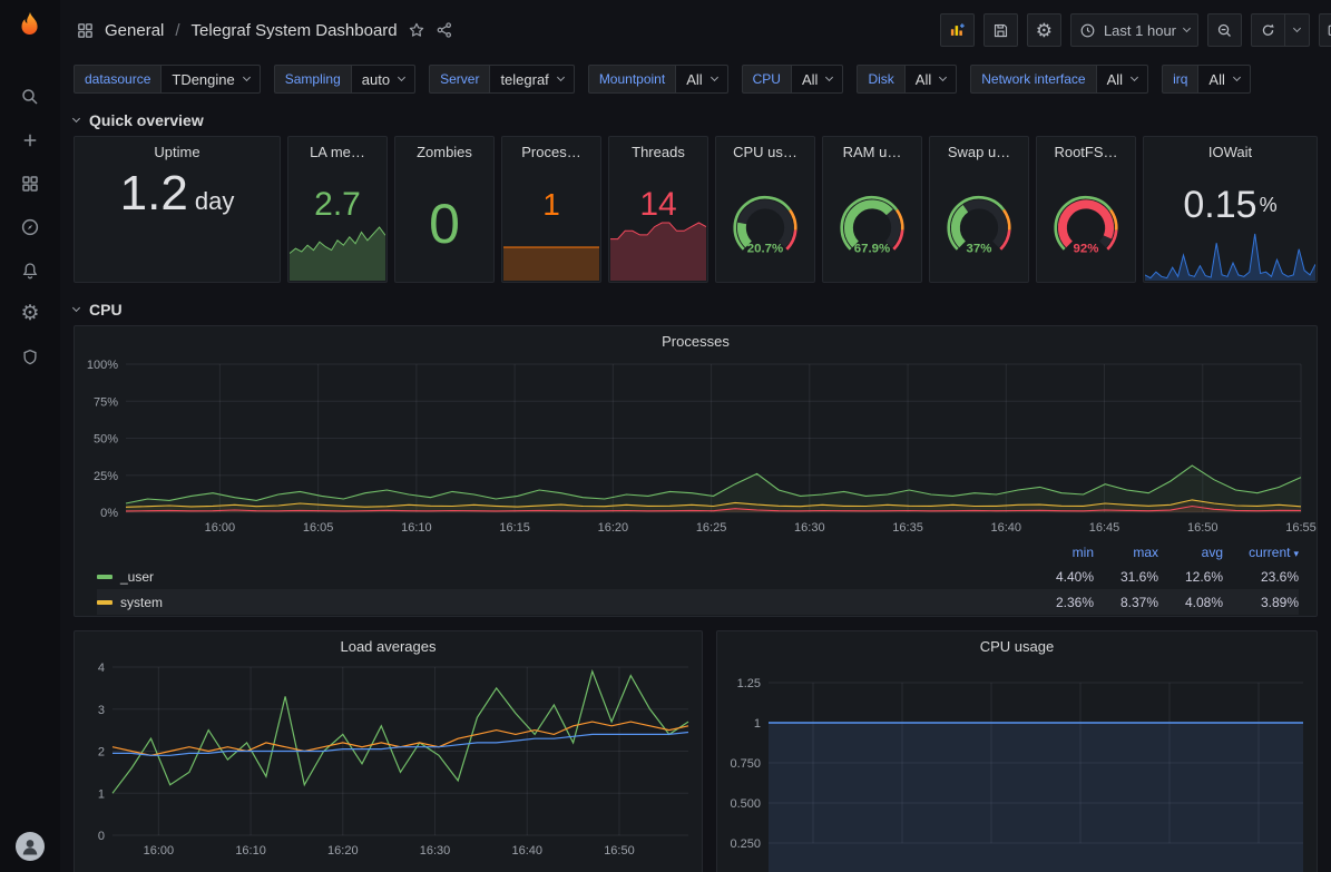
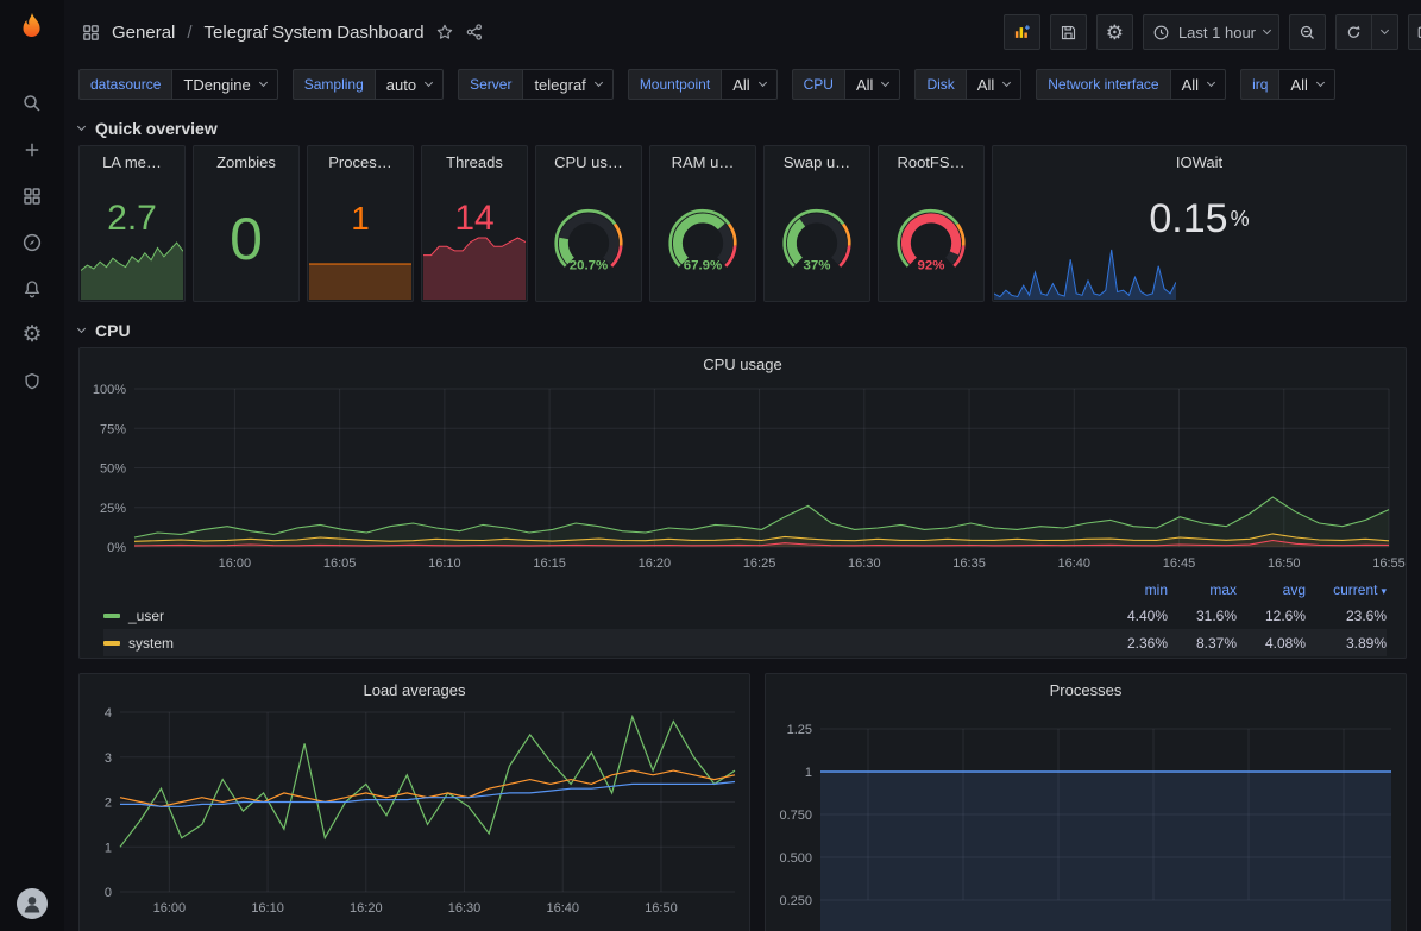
  ⚙
  General
  /
  Telegraf System Dashboard
  ⚙
  Last 1 hour
  datasource
  TDengine
  Sampling
  auto
  Server
  telegraf
  Mountpoint
  All
  CPU
  All
  Disk
  All
  Network interface
  All
  irq
  All
  Quick overview
- Uptime
- 1.2
- day
  LA me…
  2.7
  Zombies
  0
  Proces…
  1
  Threads
  14
  CPU us…
  20.7%
  RAM u…
  67.9%
  Swap u…
  37%
  RootFS…
  92%
  IOWait
  0.15
  %
  CPU
- Processes
+ CPU usage
  100%
  75%
  50%
  25%
  0%
  16:00
  16:05
  16:10
  16:15
  16:20
  16:25
  16:30
  16:35
  16:40
  16:45
  16:50
  16:55
  min
  max
  avg
  current
  _user
  4.40%
  31.6%
  12.6%
  23.6%
  system
  2.36%
  8.37%
  4.08%
  3.89%
  Load averages
  4
  3
  2
  1
  0
  16:00
  16:10
  16:20
  16:30
  16:40
  16:50
- CPU usage
+ Processes
  1.25
  1
  0.750
  0.500
  0.250
